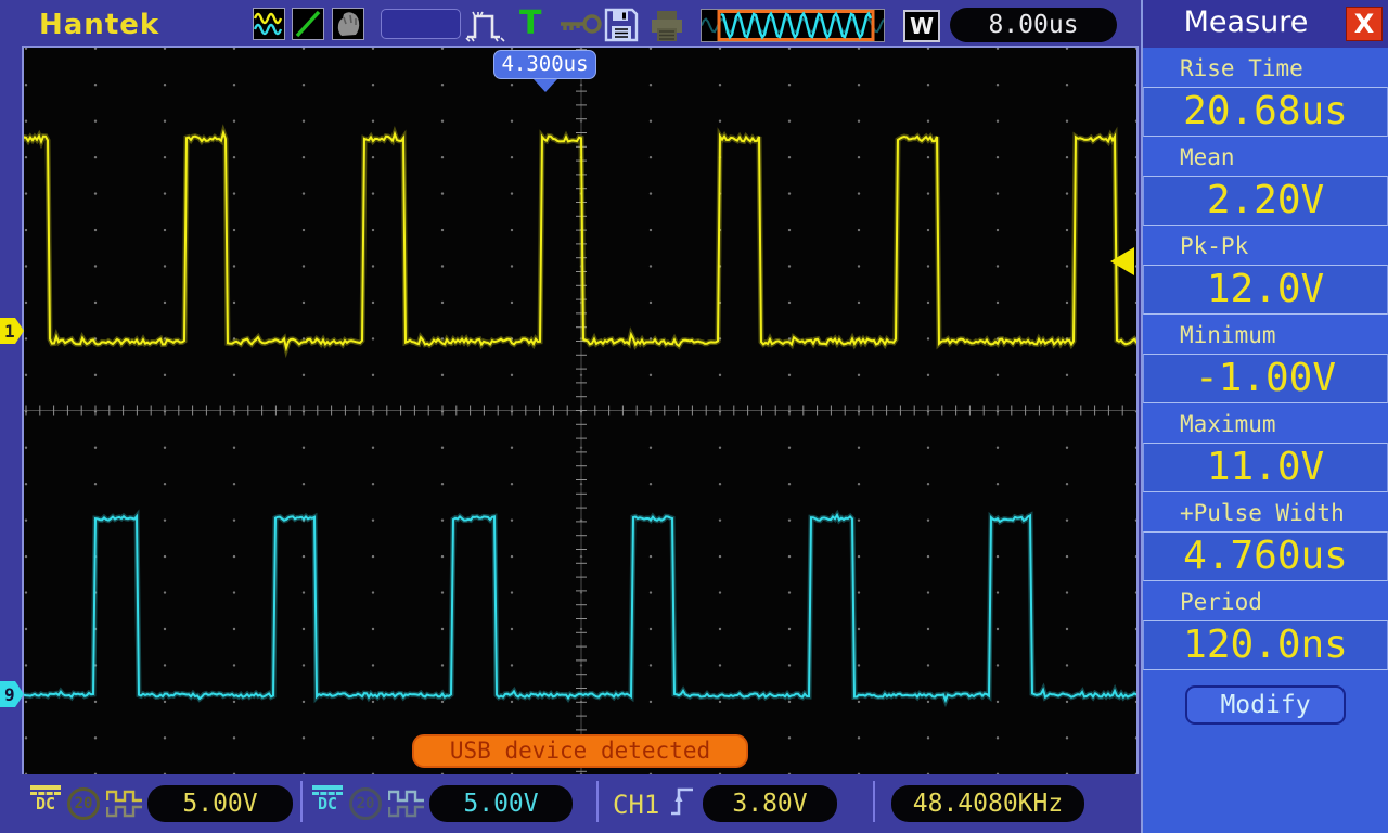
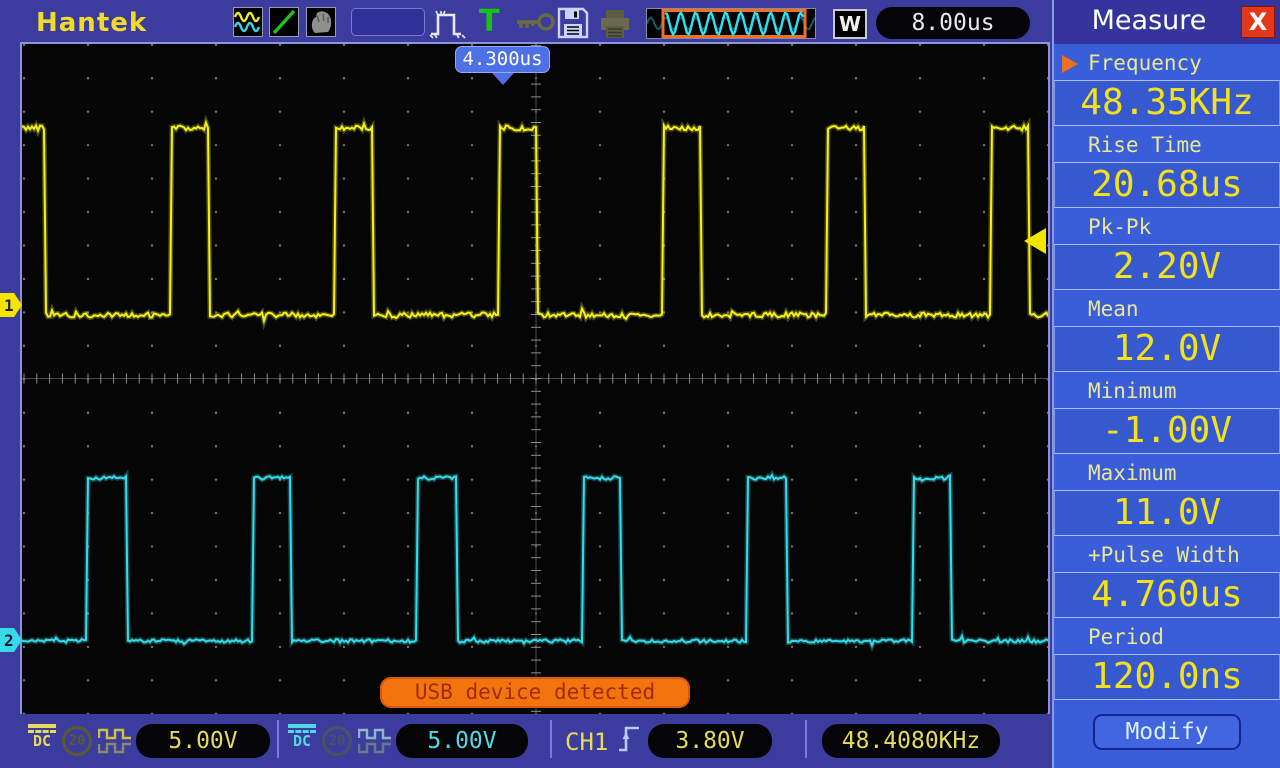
  Hantek
  T
  W
  8.00us
  4.300us
  USB device detected
  1
- 9
+ 2
  Measure
  X
+ Frequency
+ 48.35KHz
  Rise Time
  20.68us
- Mean
+ Pk-Pk
  2.20V
- Pk-Pk
+ Mean
  12.0V
  Minimum
  -1.00V
  Maximum
  11.0V
  +Pulse Width
  4.760us
  Period
  120.0ns
  Modify
  DC
  20
  5.00V
  DC
  20
  5.00V
  CH1
  3.80V
  48.4080KHz
